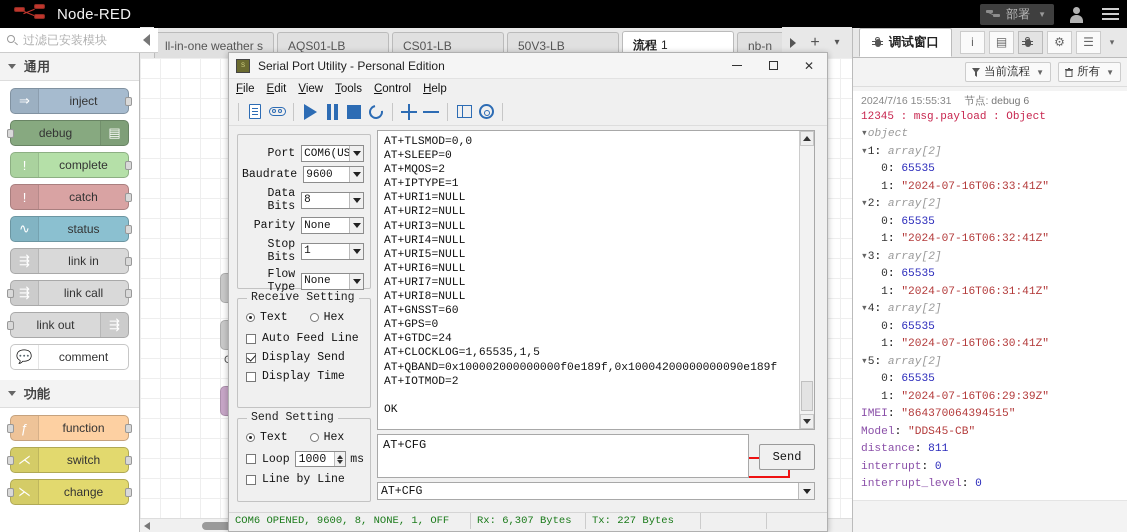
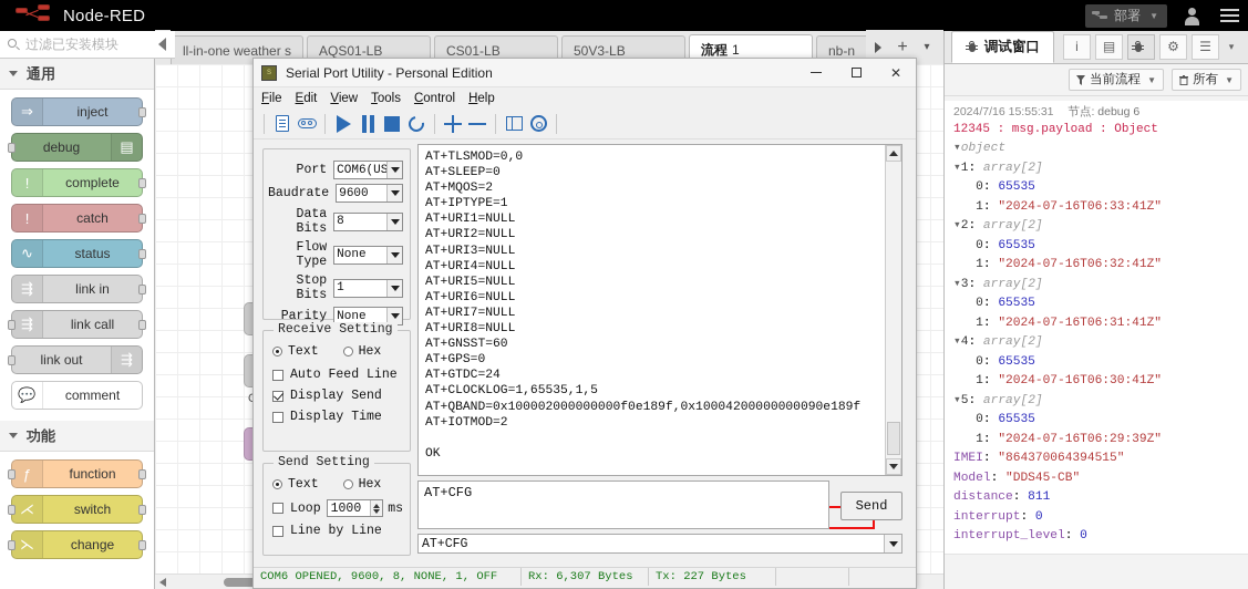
  Node-RED
  部署
  ▼
  过滤已安装模块
  通用
  ⇒
  inject
  ▤
  debug
  !
  complete
  !
  catch
  ∿
  status
  ⇶
  link in
  ⇶
  link call
  ⇶
  link out
  💬
  comment
  功能
  ƒ
  function
  ⋌
  switch
  ⋋
  change
  ll-in-one weather s
  AQS01-LB
  CS01-LB
  50V3-LB
  流程
  1
  nb-n
  +
  ▾
  Serial Port Utility - Personal Edition
  ✕
  File
  Edit
  View
  Tools
  Control
  Help
  Port
  COM6(US
  Baudrate
  9600
  Data Bits
  8
- Parity
+ Flow Type
  None
  Stop Bits
  1
- Flow Type
+ Parity
  None
  Receive Setting
  Text
  Hex
  Auto Feed Line
  Display Send
  Display Time
  Send Setting
  Text
  Hex
  Loop
  1000
  ms
  Line by Line
  AT+TLSMOD=0,0
  AT+SLEEP=0
  AT+MQOS=2
  AT+IPTYPE=1
  AT+URI1=NULL
  AT+URI2=NULL
  AT+URI3=NULL
  AT+URI4=NULL
  AT+URI5=NULL
  AT+URI6=NULL
  AT+URI7=NULL
  AT+URI8=NULL
  AT+GNSST=60
  AT+GPS=0
  AT+GTDC=24
  AT+CLOCKLOG=1,65535,1,5
  AT+QBAND=0x100002000000000f0e189f,0x10004200000000090e189f
  AT+IOTMOD=2
  OK
  AT+CFG
  Send
  AT+CFG
  COM6 OPENED, 9600, 8, NONE, 1, OFF
  Rx: 6,307 Bytes
  Tx: 227 Bytes
  调试窗口
  i
  ▤
  ⚙
  ☰
  ▾
  当前流程
  ▼
  所有
  ▼
  2024/7/16 15:55:31 节点: debug 6
  12345 : msg.payload : Object
  ▾object
  ▾1: array[2]
  0: 65535
  1: "2024-07-16T06:33:41Z"
  ▾2: array[2]
  0: 65535
  1: "2024-07-16T06:32:41Z"
  ▾3: array[2]
  0: 65535
  1: "2024-07-16T06:31:41Z"
  ▾4: array[2]
  0: 65535
  1: "2024-07-16T06:30:41Z"
  ▾5: array[2]
  0: 65535
  1: "2024-07-16T06:29:39Z"
  IMEI: "864370064394515"
  Model: "DDS45-CB"
  distance: 811
  interrupt: 0
  interrupt_level: 0
